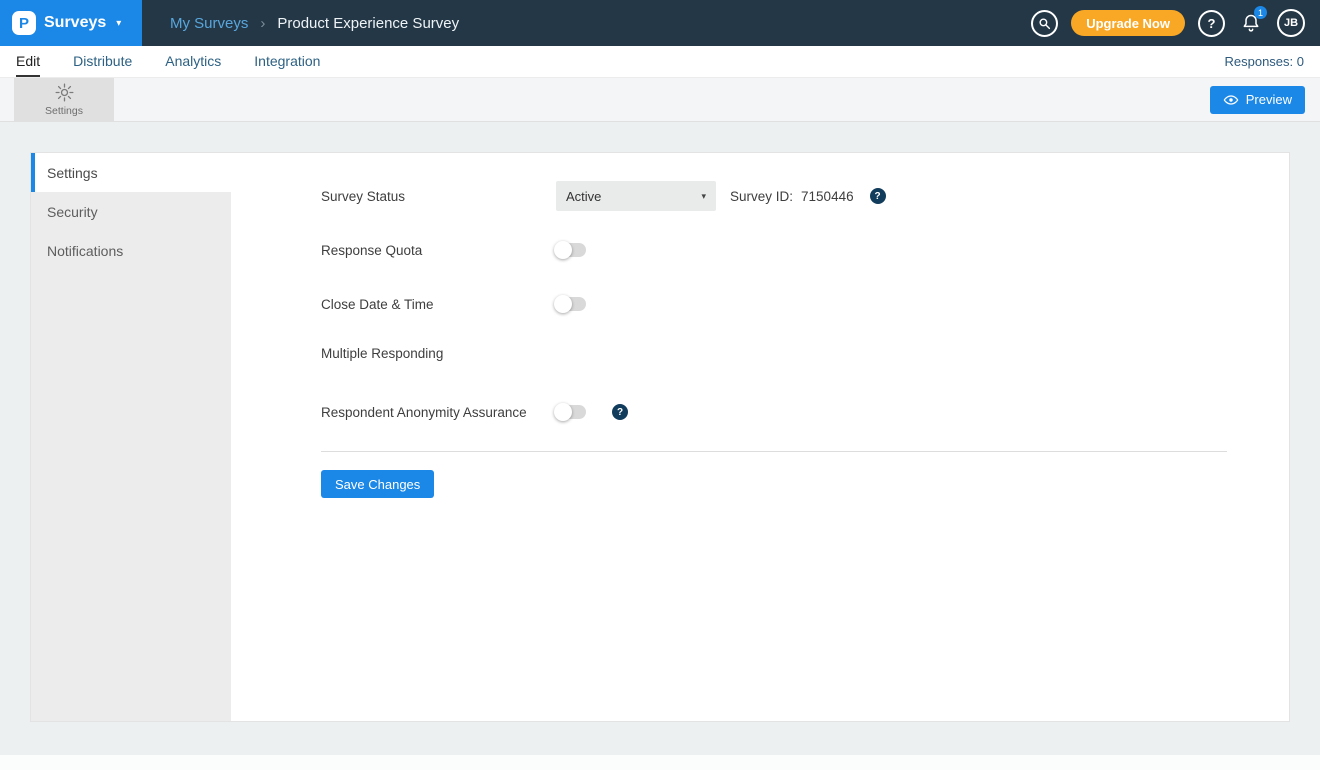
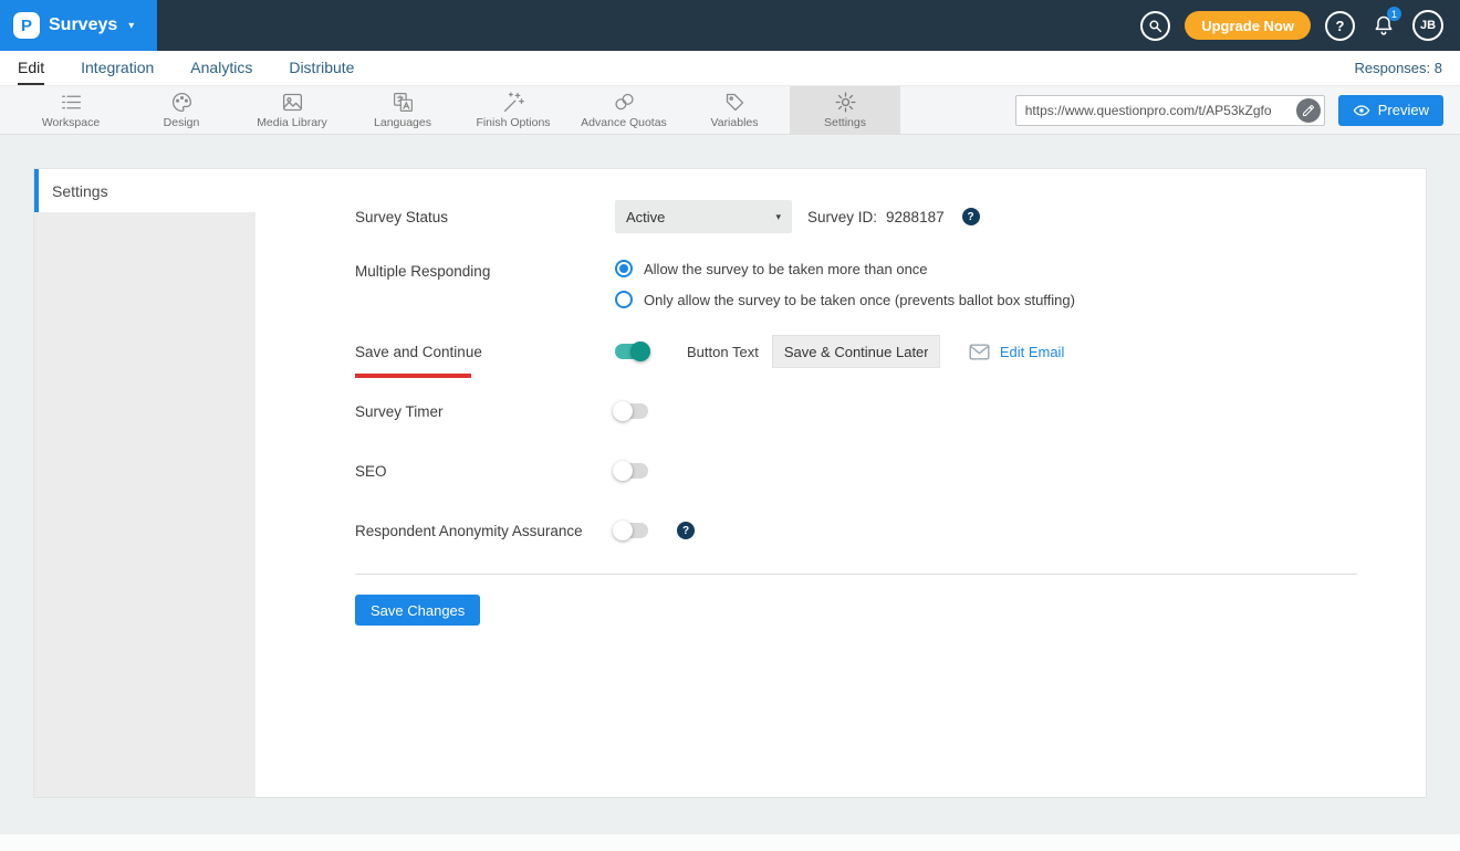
  P
  Surveys
  ▾
- My Surveys
- ›
- Product Experience Survey
  Upgrade Now
  ?
  1
  JB
  Edit
- Distribute
+ Integration
  Analytics
- Integration
+ Distribute
- Responses: 0
+ Responses: 8
+ Workspace
+ Design
+ Media Library
+ Languages
+ Finish Options
+ Advance Quotas
+ Variables
  Settings
+ https://www.questionpro.com/t/AP53kZgfo
  Preview
  Settings
- Security
- Notifications
  Survey Status
  Active
  ▾
  Survey ID:
- 7150446
+ 9288187
  ?
- Response Quota
- Close Date & Time
  Multiple Responding
+ Allow the survey to be taken more than once
+ Only allow the survey to be taken once (prevents ballot box stuffing)
+ Save and Continue
+ Button Text
+ Save & Continue Later
+ Edit Email
+ Survey Timer
+ SEO
  Respondent Anonymity Assurance
  ?
  Save Changes
